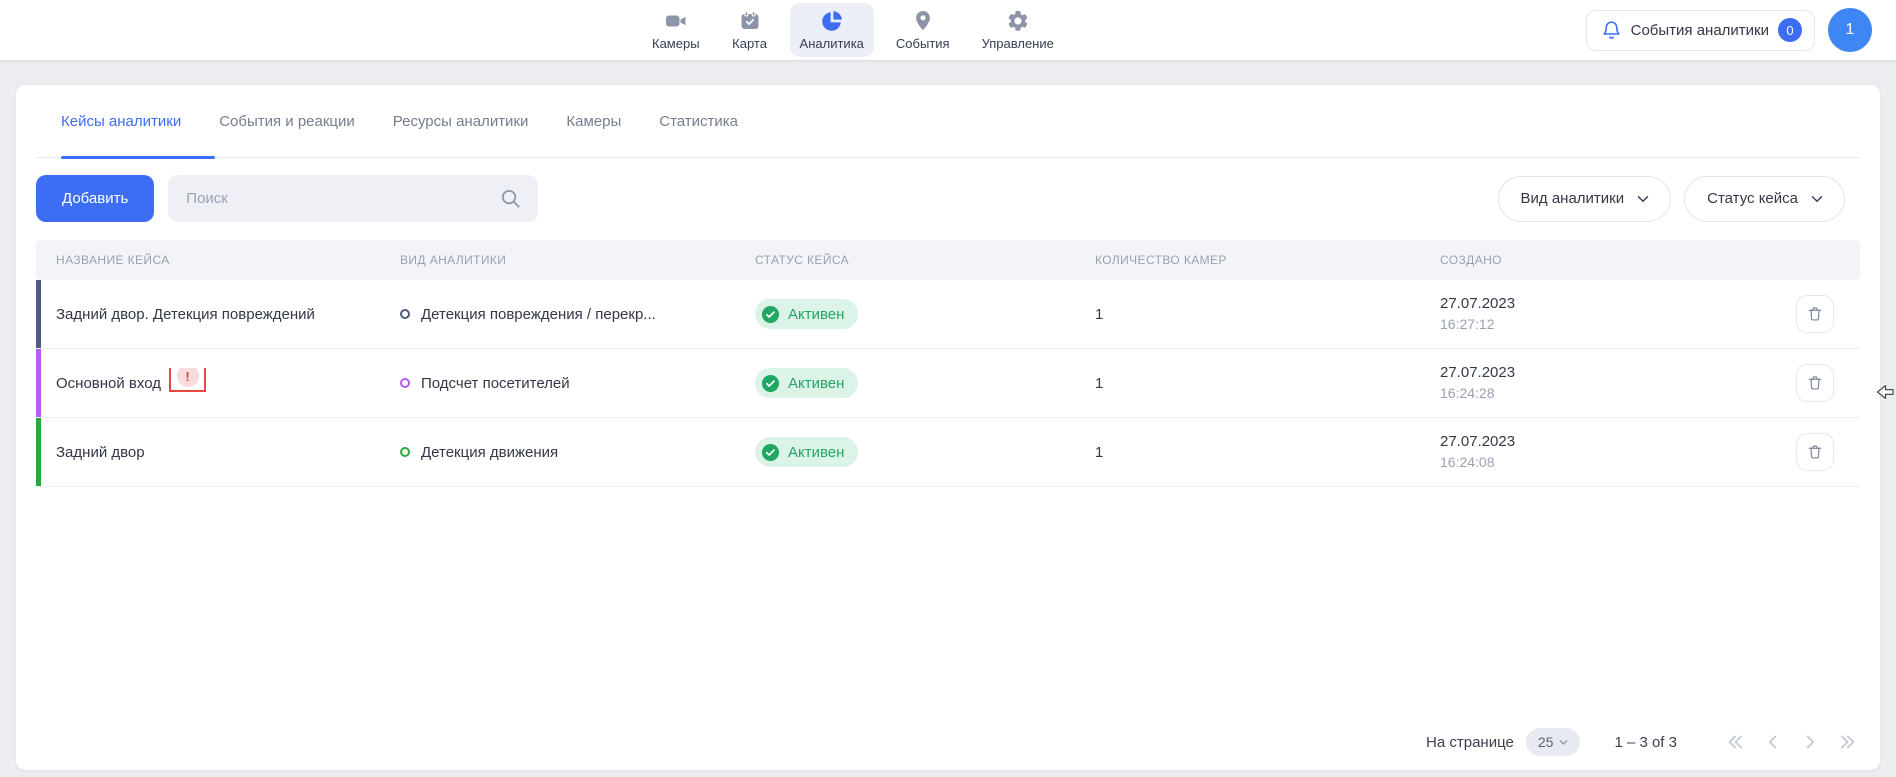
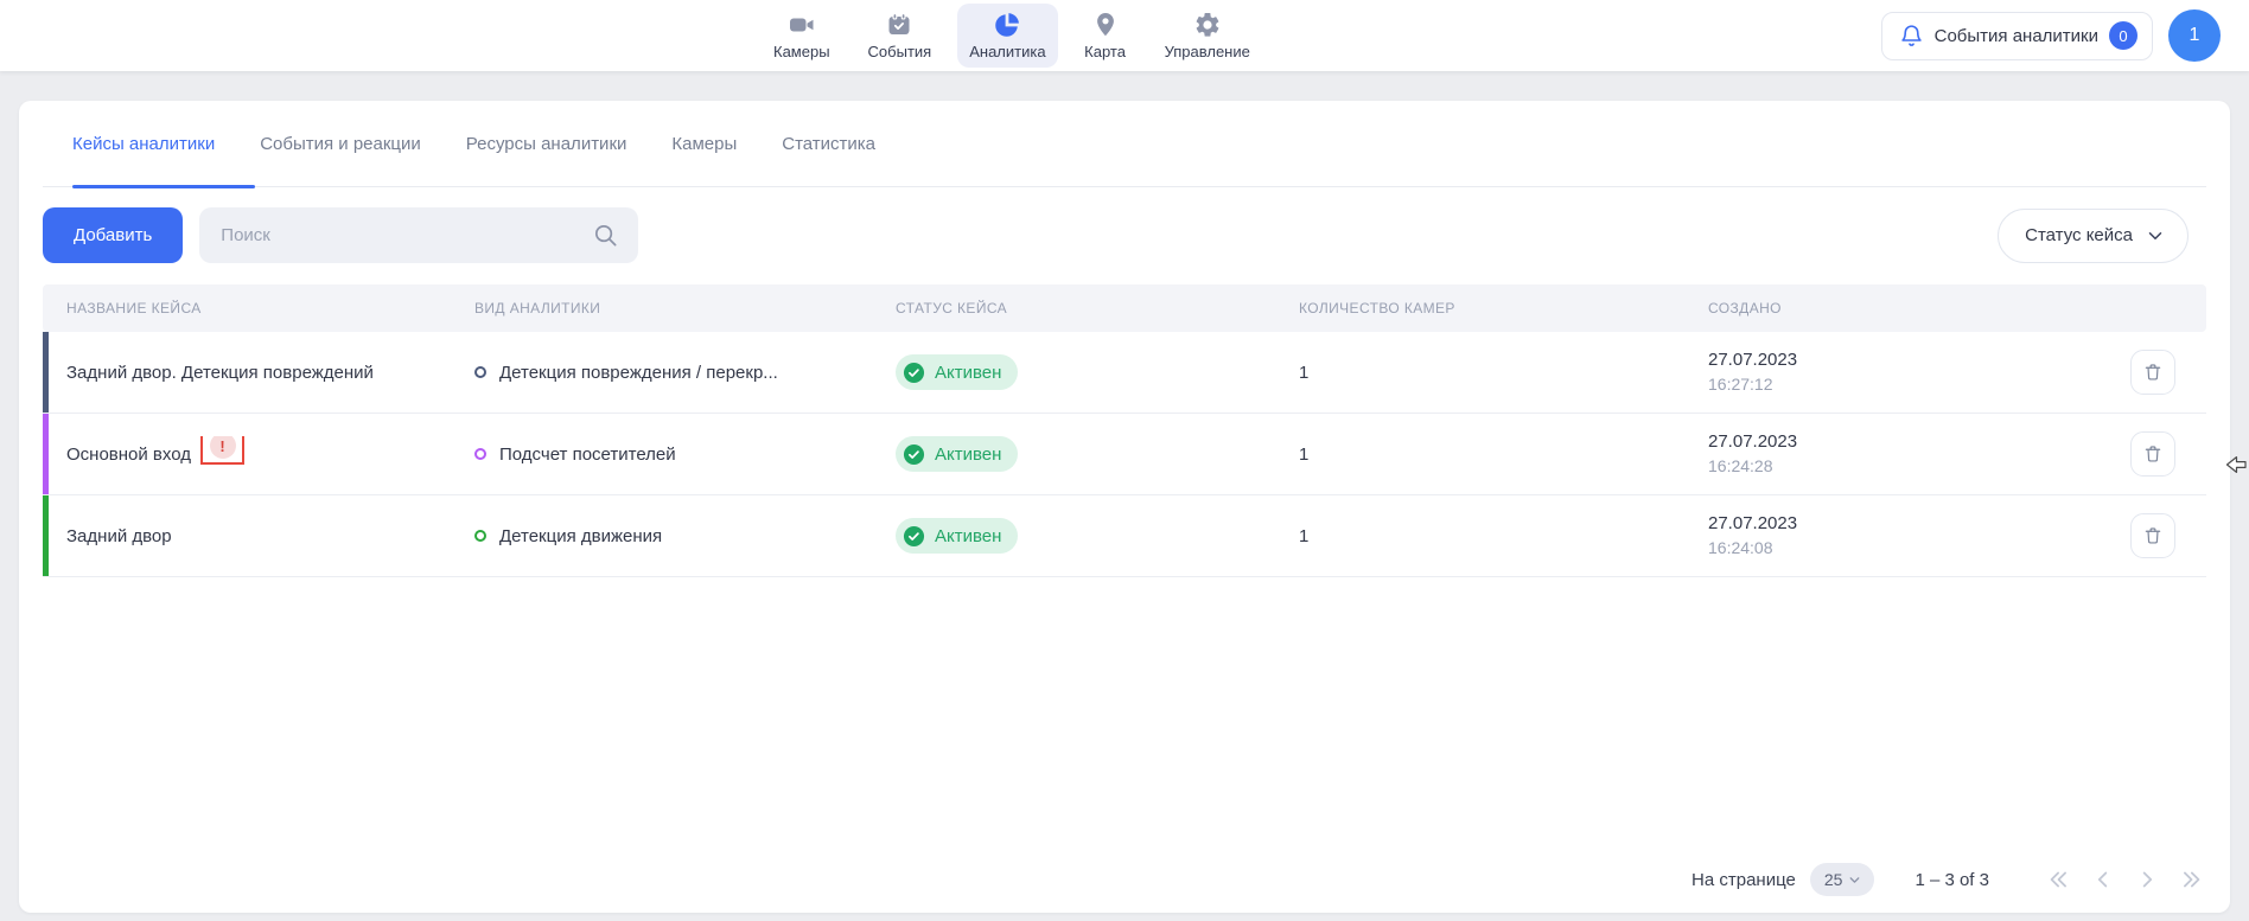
  Камеры
- Карта
+ События
  Аналитика
- События
+ Карта
  Управление
  События аналитики
  0
  1
  Кейсы аналитики
  События и реакции
  Ресурсы аналитики
  Камеры
  Статистика
  Добавить
  Поиск
- Вид аналитики
  Статус кейса
  НАЗВАНИЕ КЕЙСА
  ВИД АНАЛИТИКИ
  СТАТУС КЕЙСА
  КОЛИЧЕСТВО КАМЕР
  СОЗДАНО
  Задний двор. Детекция повреждений
  Детекция повреждения / перекр...
  Активен
  1
  27.07.2023
  16:27:12
  Основной вход
  !
  Подсчет посетителей
  Активен
  1
  27.07.2023
  16:24:28
  Задний двор
  Детекция движения
  Активен
  1
  27.07.2023
  16:24:08
  На странице
  25
  1 – 3 of 3
